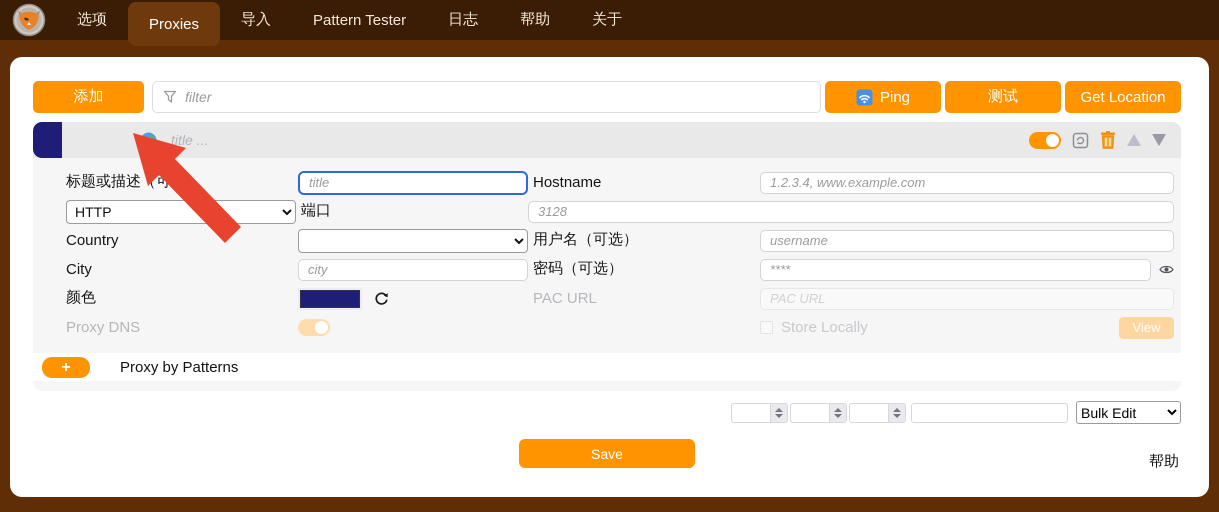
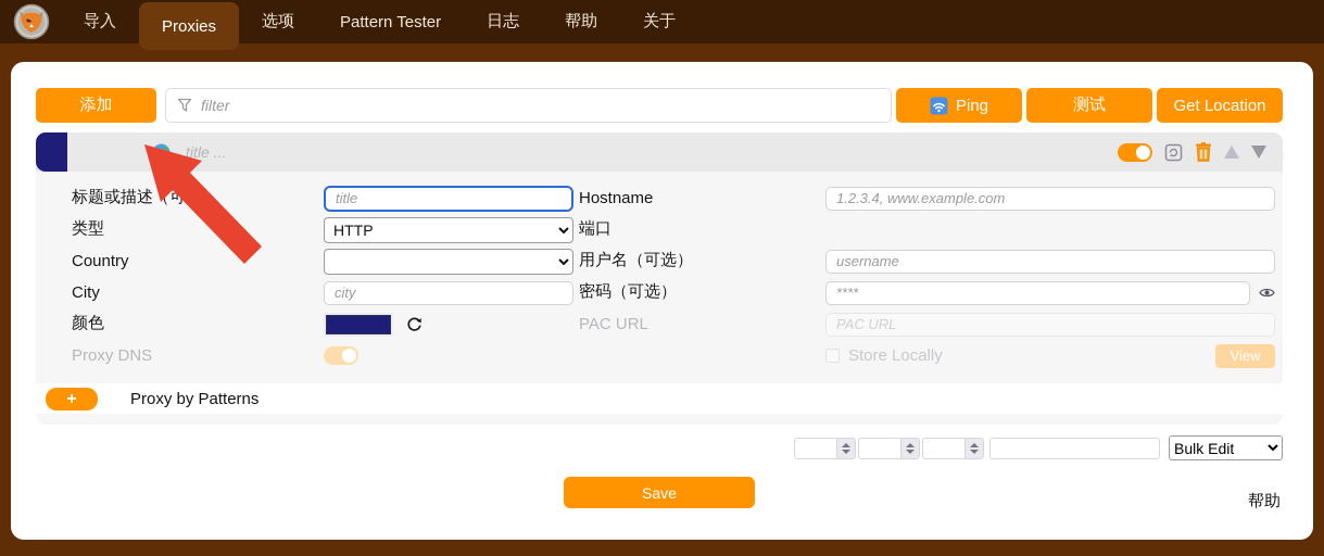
- 选项
+ 导入
  Proxies
- 导入
+ 选项
  Pattern Tester
  日志
  帮助
  关于
  添加
  filter
  Ping
  测试
  Get Location
  title ...
  title
  Hostname
  1.2.3.4, www.example.com
+ 类型
  HTTP
  端口
- 3128
  Country
  用户名（可选）
  username
  City
  city
  密码（可选）
  ****
  颜色
  PAC URL
  PAC URL
  Proxy DNS
  Store Locally
  View
  +
  Proxy by Patterns
  Bulk Edit
  Save
  帮助
